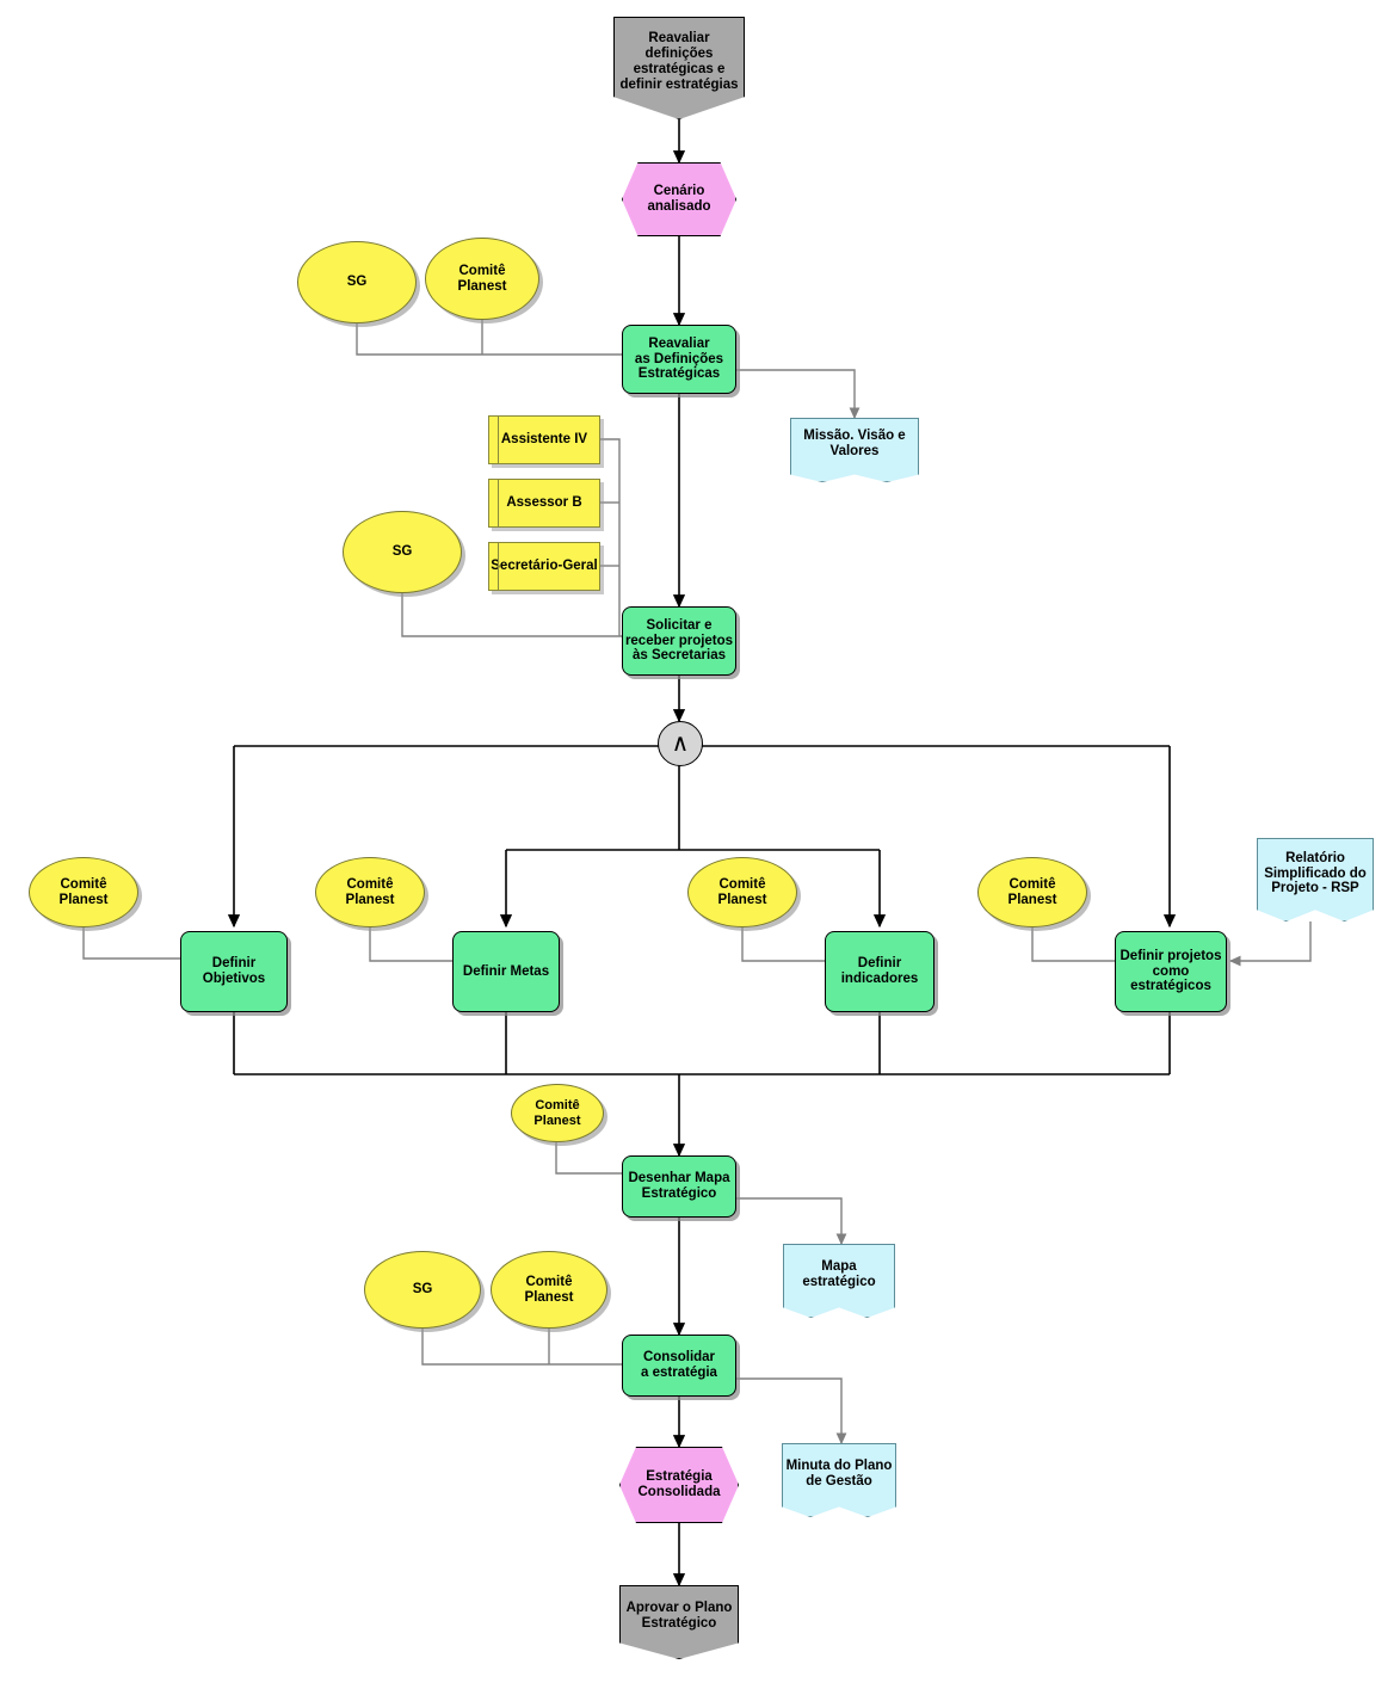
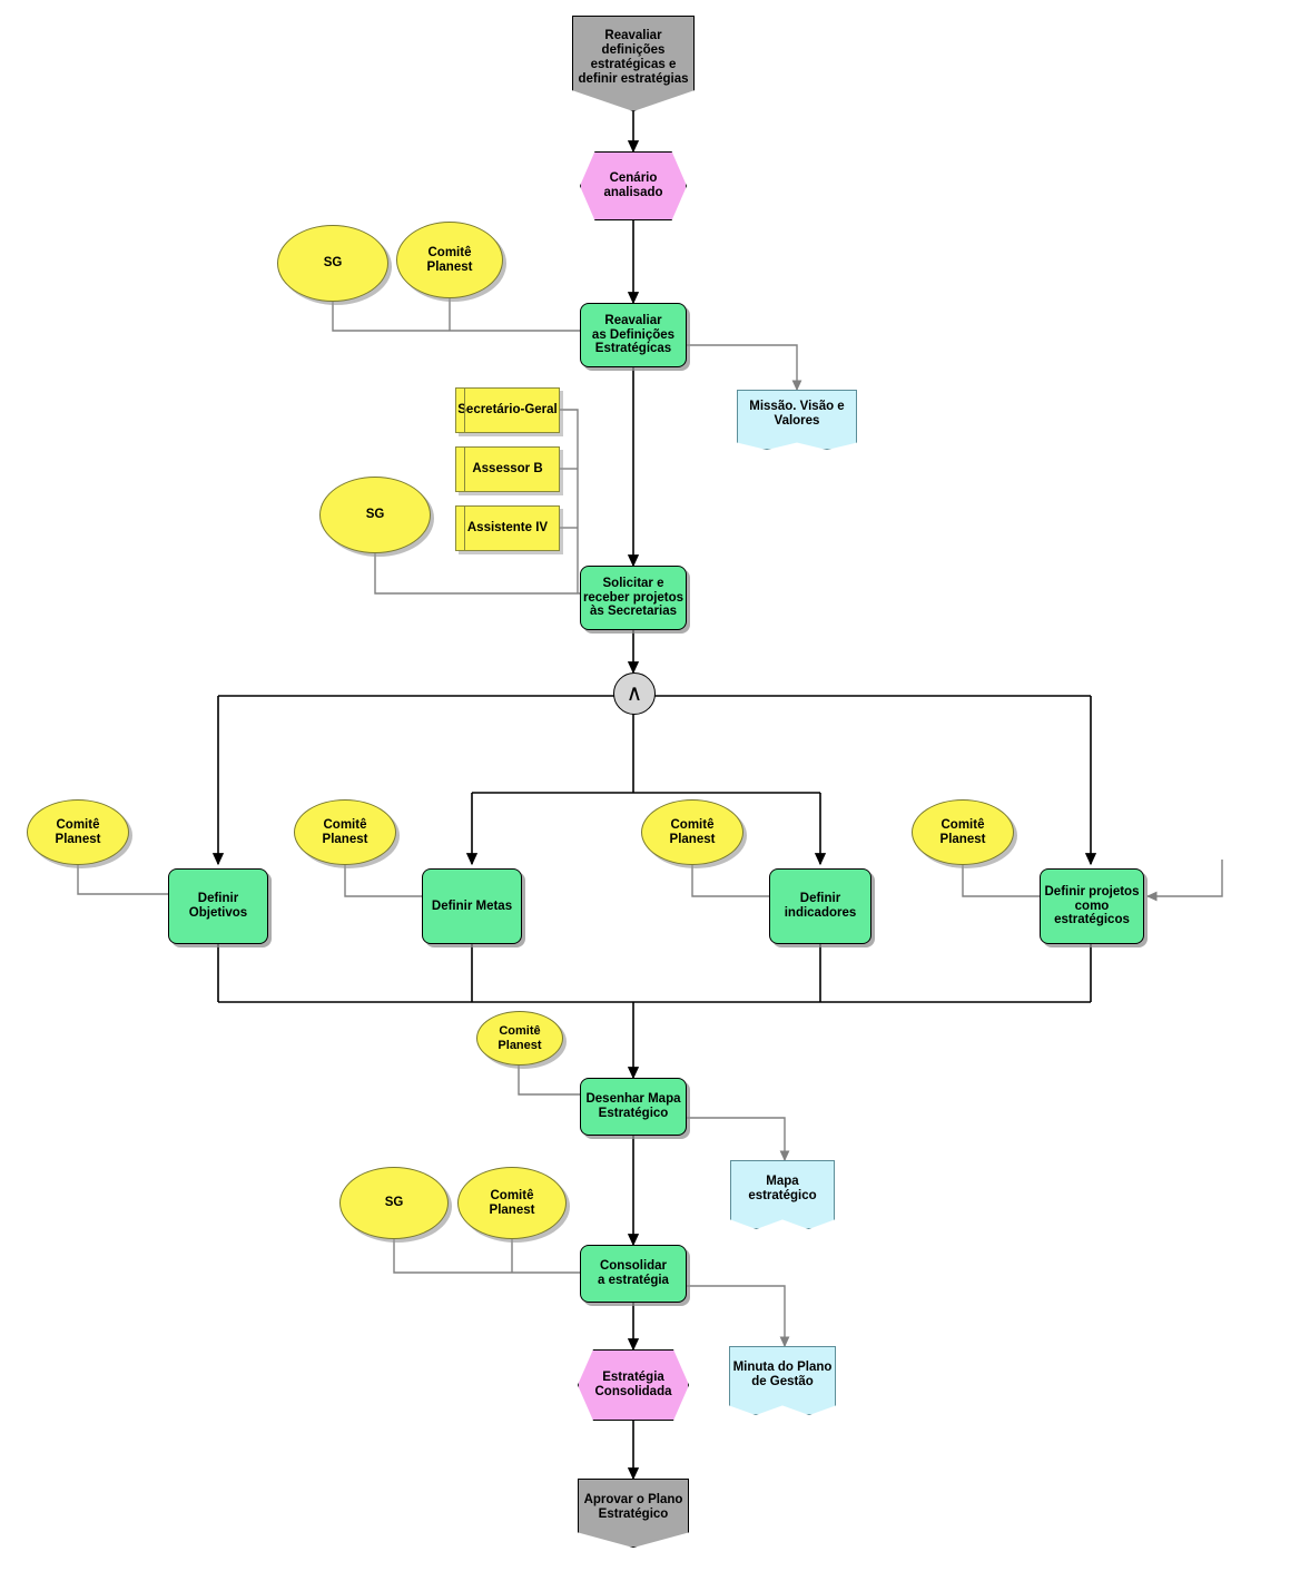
  Reavaliar
  definições
  estratégicas e
  definir estratégias
  Cenário
  analisado
  SG
  Comitê
  Planest
  Reavaliar
  as Definições
  Estratégicas
  Missão. Visão e
  Valores
- Assistente IV
+ Secretário-Geral
  Assessor B
- Secretário-Geral
+ Assistente IV
  SG
  Solicitar e
  receber projetos
  às Secretarias
  ∧
  Comitê
  Planest
  Comitê
  Planest
  Comitê
  Planest
  Comitê
  Planest
  Definir Objetivos
  Definir Metas
  Definir
  indicadores
  Definir projetos
  como
  estratégicos
- Relatório
- Simplificado do
- Projeto - RSP
  Comitê
  Planest
  Desenhar Mapa
  Estratégico
  Mapa
  estratégico
  SG
  Comitê
  Planest
  Consolidar
  a estratégia
  Minuta do Plano
  de Gestão
  Estratégia
  Consolidada
  Aprovar o Plano
  Estratégico
